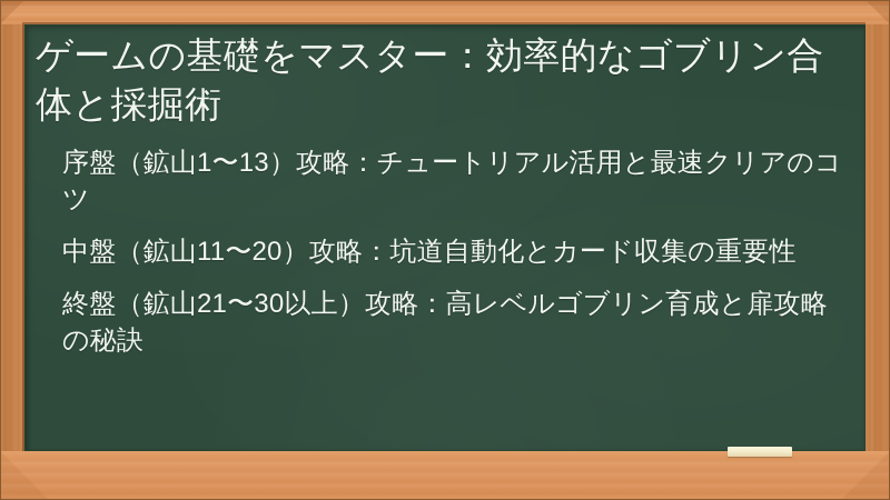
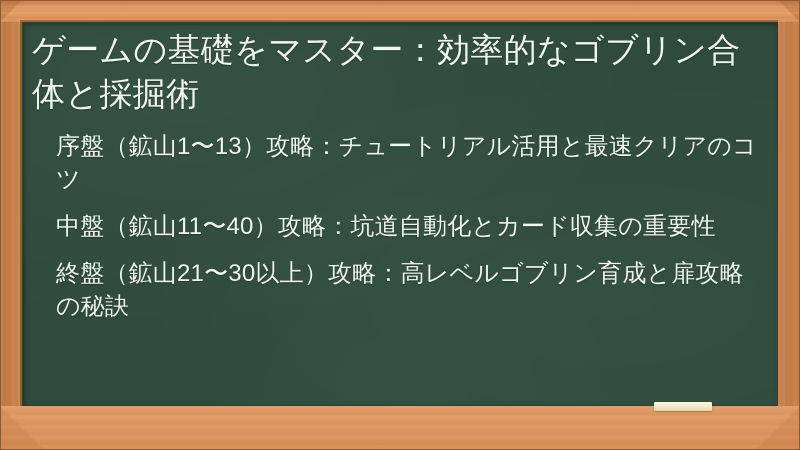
  ゲームの基礎をマスター：効率的なゴブリン合体と採掘術
  序盤（鉱山1〜13）攻略：チュートリアル活用と最速クリアのコツ
- 中盤（鉱山11〜20）攻略：坑道自動化とカード収集の重要性
+ 中盤（鉱山11〜40）攻略：坑道自動化とカード収集の重要性
  終盤（鉱山21〜30以上）攻略：高レベルゴブリン育成と扉攻略の秘訣
